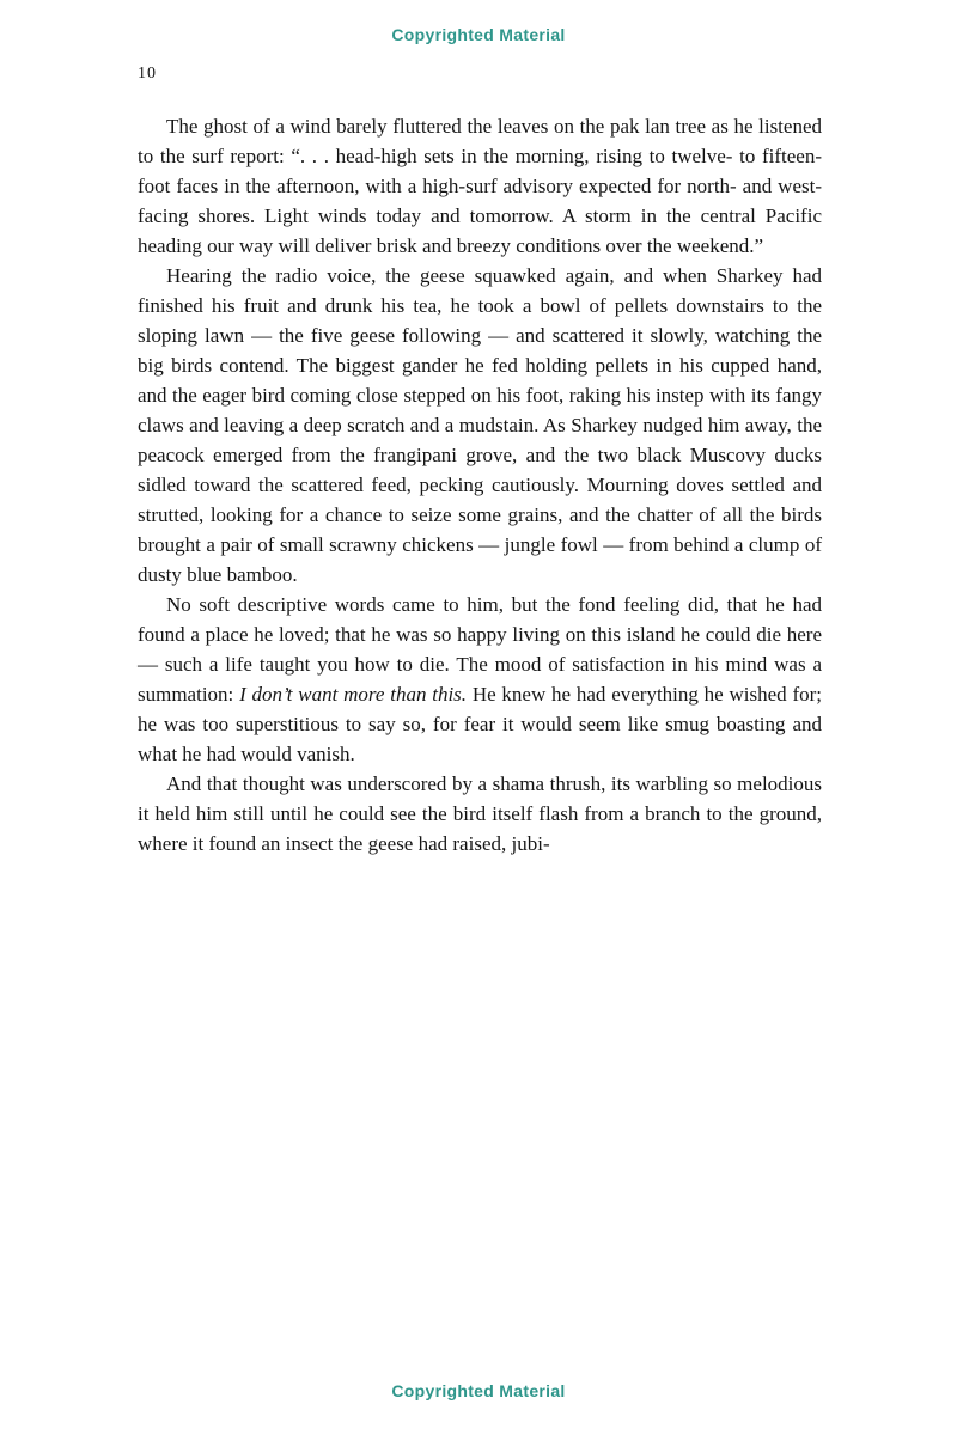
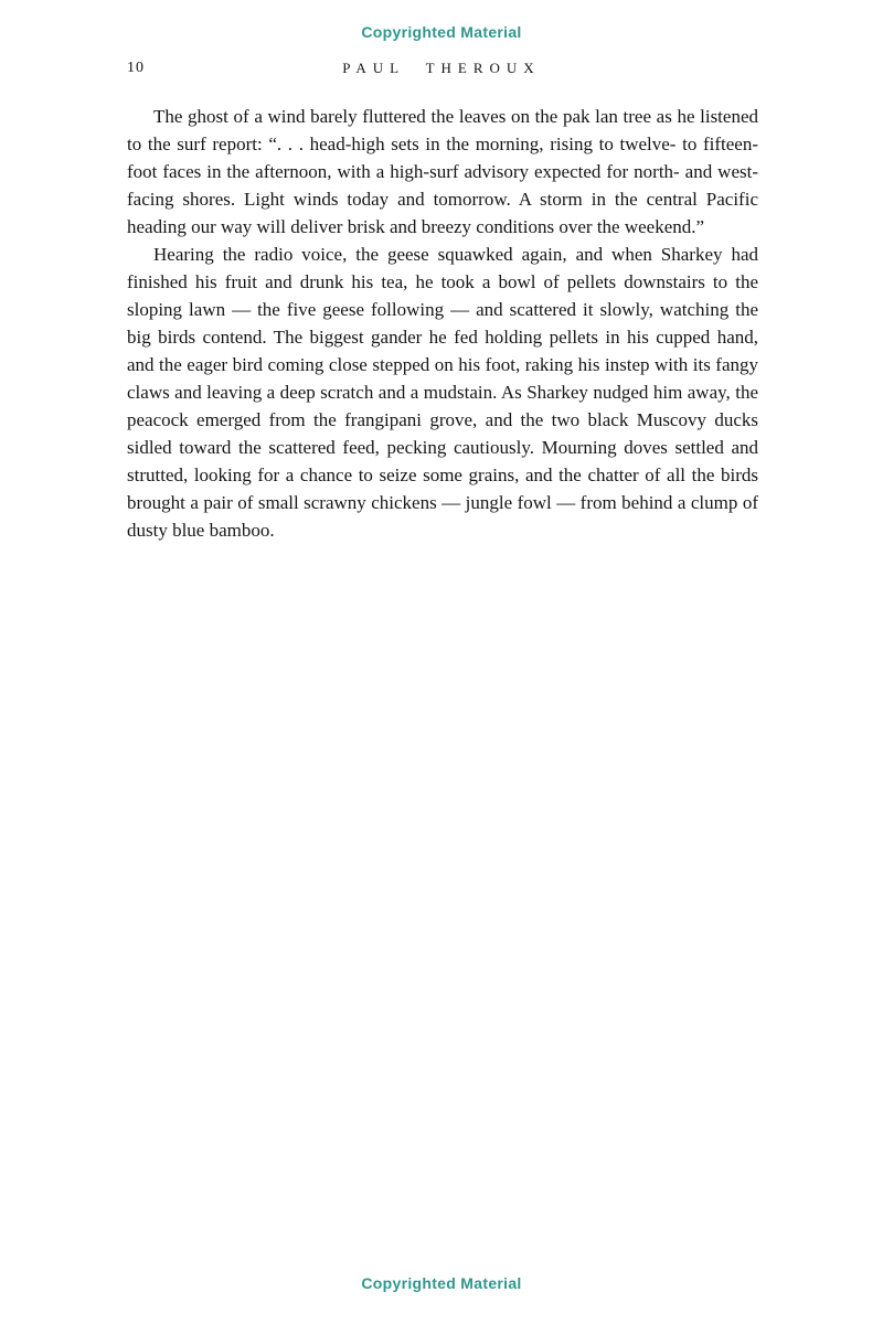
  Copyrighted Material
  10
+ PAUL THEROUX
  The ghost of a wind barely fluttered the leaves on the pak lan tree as he listened to the surf report: “. . . head-high sets in the morning, rising to twelve- to fifteen-foot faces in the afternoon, with a high-surf advisory expected for north- and west-facing shores. Light winds today and tomorrow. A storm in the central Pacific heading our way will deliver brisk and breezy conditions over the weekend.”
  Hearing the radio voice, the geese squawked again, and when Sharkey had finished his fruit and drunk his tea, he took a bowl of pellets downstairs to the sloping lawn — the five geese following — and scattered it slowly, watching the big birds contend. The biggest gander he fed holding pellets in his cupped hand, and the eager bird coming close stepped on his foot, raking his instep with its fangy claws and leaving a deep scratch and a mudstain. As Sharkey nudged him away, the peacock emerged from the frangipani grove, and the two black Muscovy ducks sidled toward the scattered feed, pecking cautiously. Mourning doves settled and strutted, looking for a chance to seize some grains, and the chatter of all the birds brought a pair of small scrawny chickens — jungle fowl — from behind a clump of dusty blue bamboo.
- No soft descriptive words came to him, but the fond feeling did, that he had found a place he loved; that he was so happy living on this island he could die here — such a life taught you how to die. The mood of satisfaction in his mind was a summation: I don’t want more than this. He knew he had everything he wished for; he was too superstitious to say so, for fear it would seem like smug boasting and what he had would vanish.
- And that thought was underscored by a shama thrush, its warbling so melodious it held him still until he could see the bird itself flash from a branch to the ground, where it found an insect the geese had raised, jubi-
  Copyrighted Material
